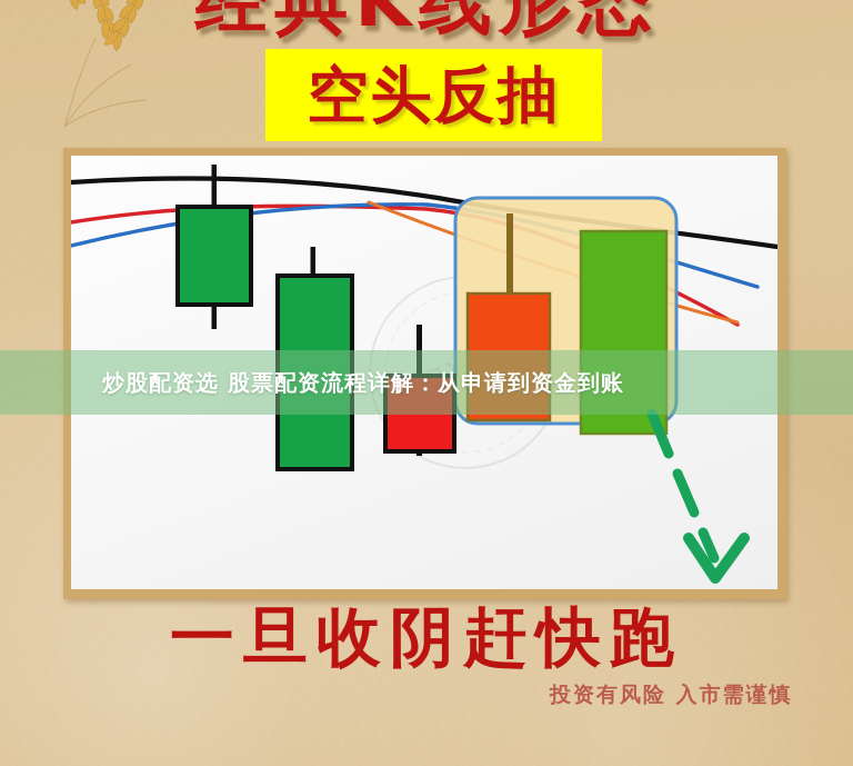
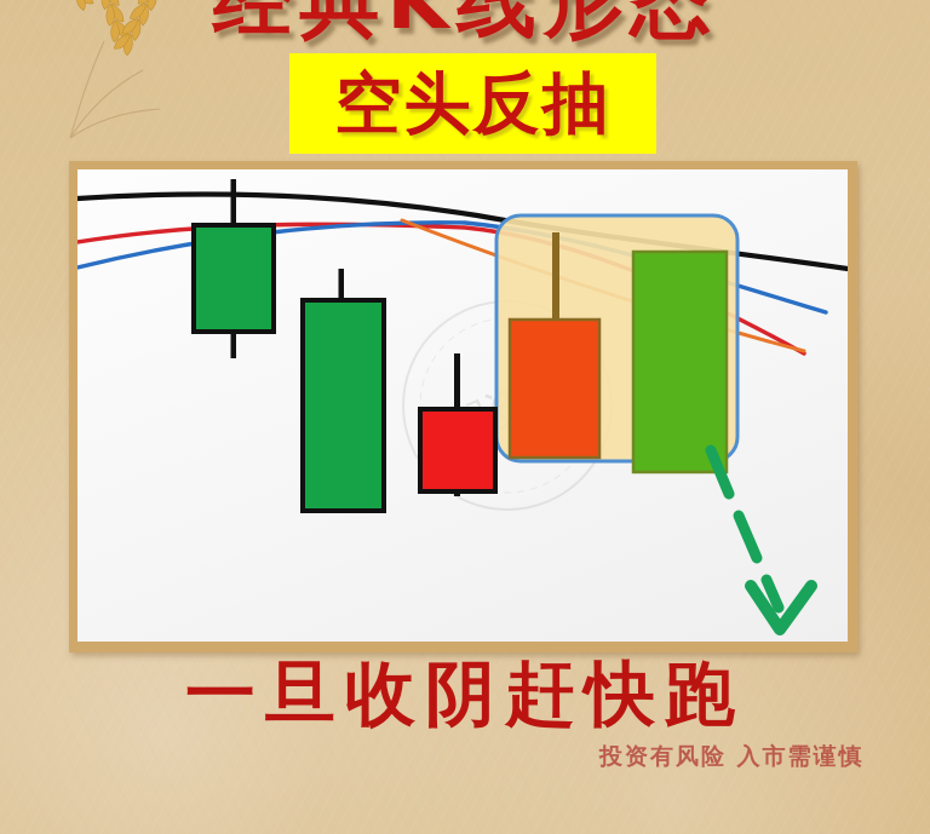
  经典K线形态
  空头反抽
- 炒股配资选 股票配资流程详解：从申请到资金到账
  一旦收阴赶快跑
  投资有风险 入市需谨慎
